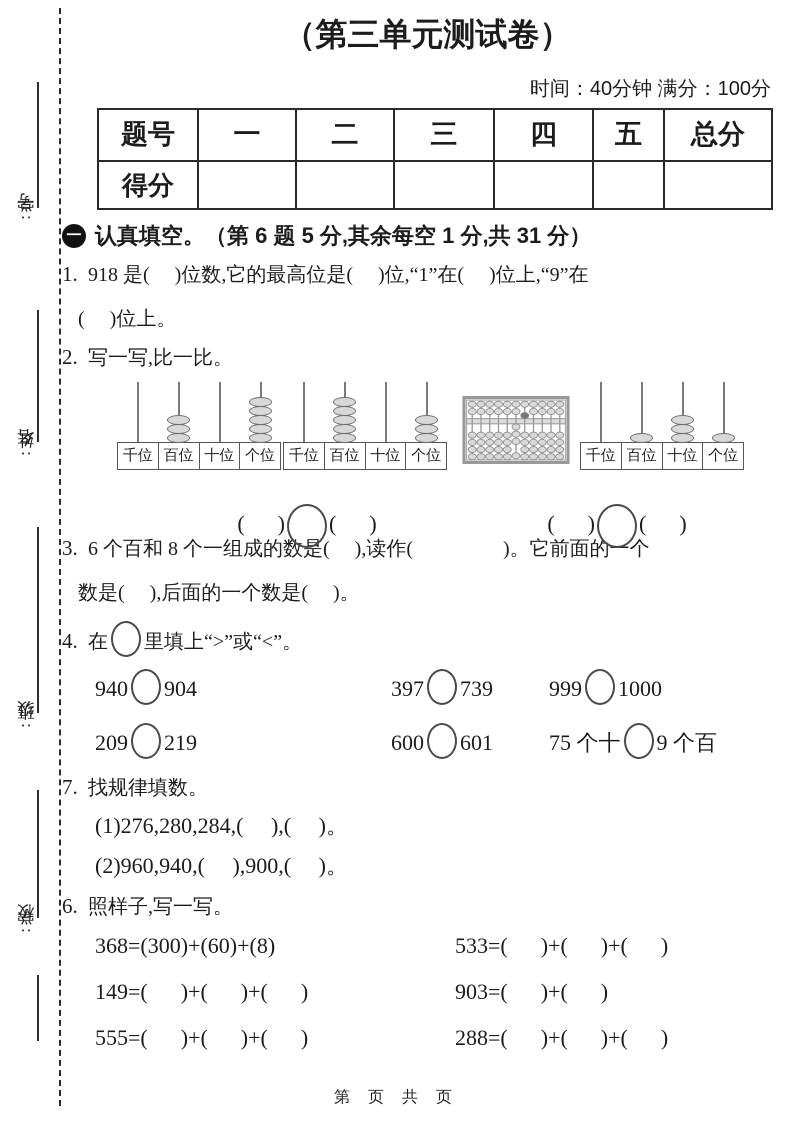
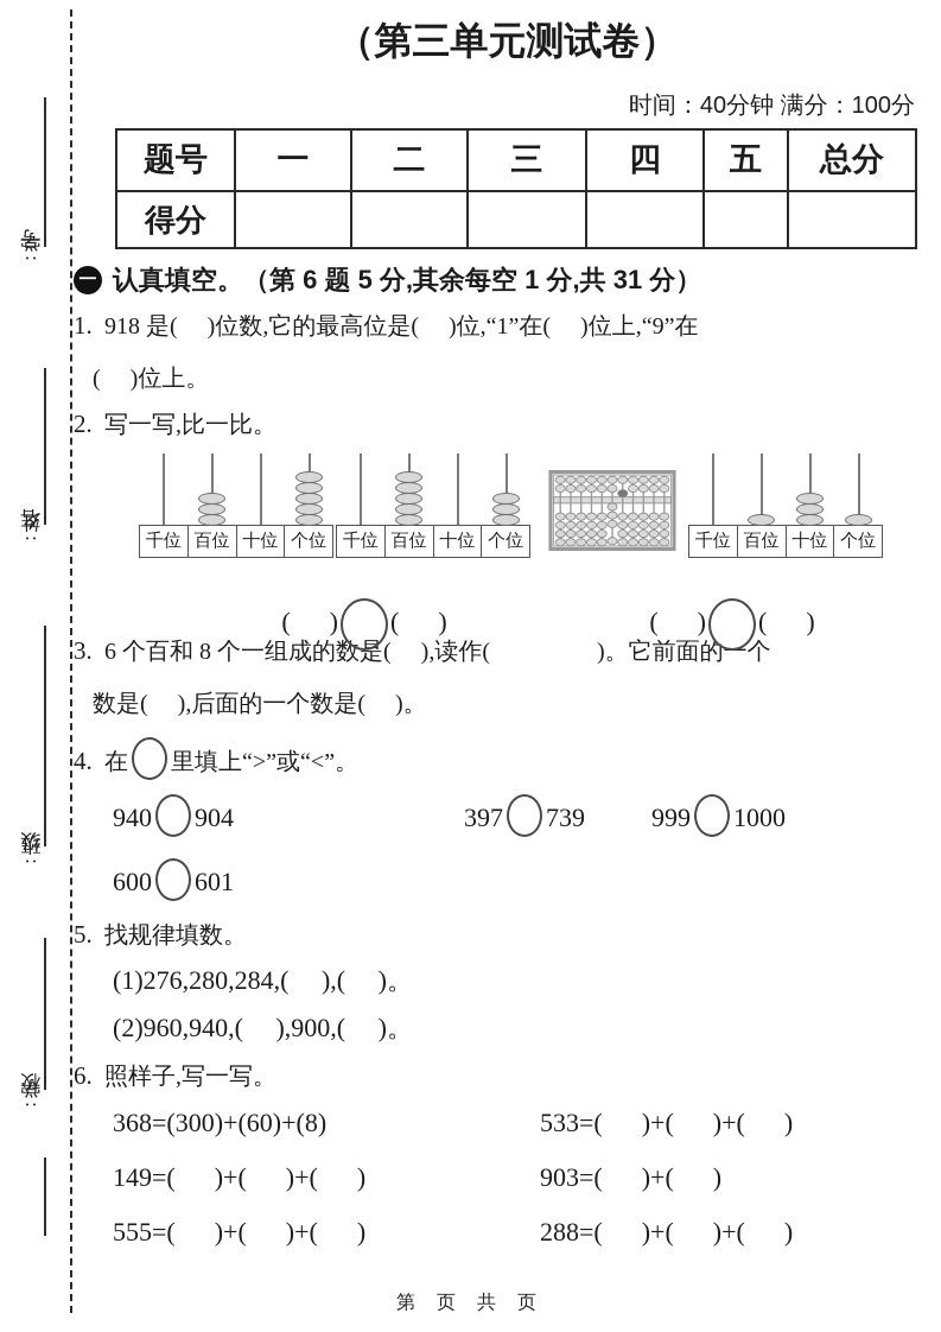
  （第三单元测试卷）
  时间：40分钟 满分：100分
  题号	一	二	三	四	五	总分
  得分
  一
  认真填空。（第 6 题 5 分,其余每空 1 分,共 31 分）
  1.
  918 是( )位数,它的最高位是( )位,“1”在( )位上,“9”在
  ( )位上。
  2.
  写一写,比一比。
  千位
  百位
  十位
  个位
  千位
  百位
  十位
  个位
  千位
  百位
  十位
  个位
  ( ) ( )
  ( ) ( )
  3.
  6 个百和 8 个一组成的数是( ),读作( )。它前面的一个
  数是( ),后面的一个数是( )。
  4.
  在 里填上“>”或“<”。
  940 904
  397 739
  999 1000
- 209 219
  600 601
- 75 个十 9 个百
- 7.
+ 5.
  找规律填数。
  (1)276,280,284,( ),( )。
  (2)960,940,( ),900,( )。
  6.
  照样子,写一写。
  368=(300)+(60)+(8)
  533=( )+( )+( )
  149=( )+( )+( )
  903=( )+( )
  555=( )+( )+( )
  288=( )+( )+( )
  第 页 共 页
